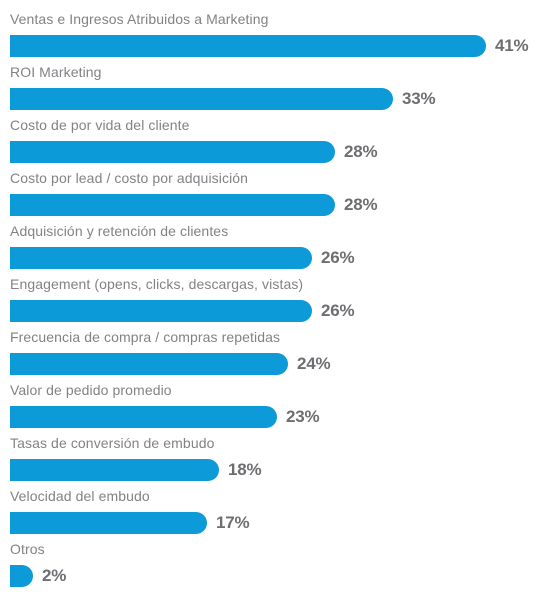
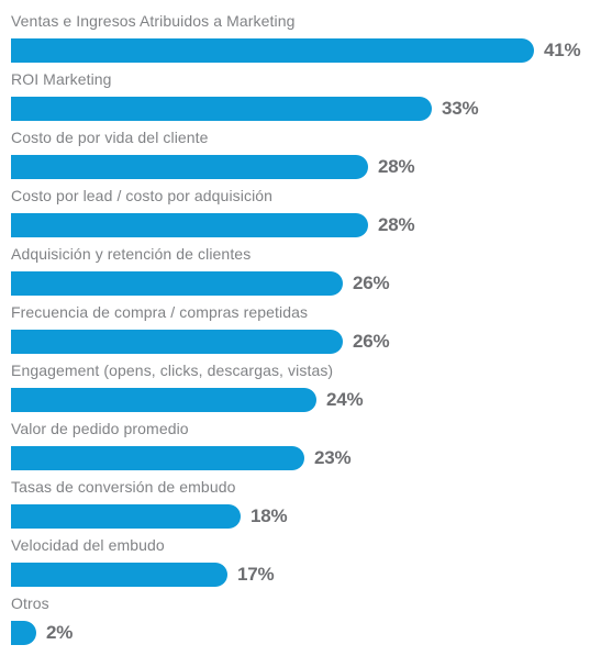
  Ventas e Ingresos Atribuidos a Marketing
  41%
  ROI Marketing
  33%
  Costo de por vida del cliente
  28%
  Costo por lead / costo por adquisición
  28%
  Adquisición y retención de clientes
  26%
- Engagement (opens, clicks, descargas, vistas)
+ Frecuencia de compra / compras repetidas
  26%
- Frecuencia de compra / compras repetidas
+ Engagement (opens, clicks, descargas, vistas)
  24%
  Valor de pedido promedio
  23%
  Tasas de conversión de embudo
  18%
  Velocidad del embudo
  17%
  Otros
  2%
